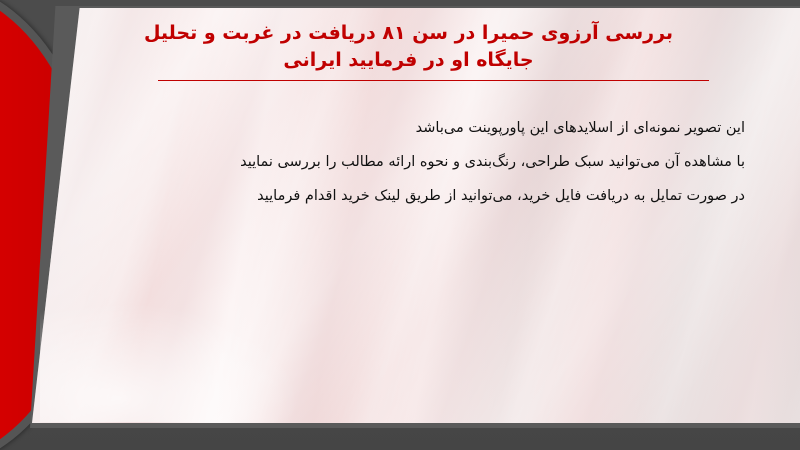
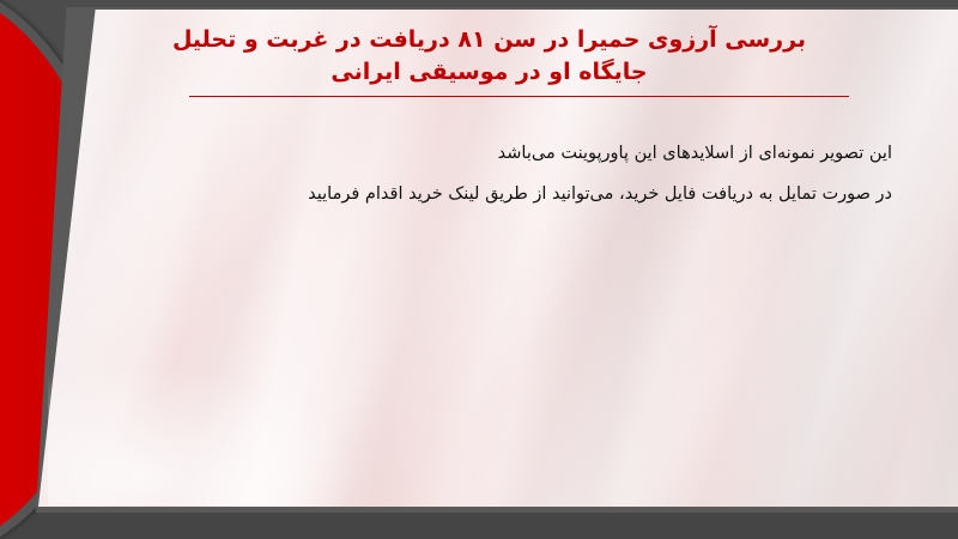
  بررسی آرزوی حمیرا در سن ۸۱ دریافت در غربت و تحلیل
- جایگاه او در فرمایید ایرانی
+ جایگاه او در موسیقی ایرانی
  این تصویر نمونه‌ای از اسلایدهای این پاورپوینت می‌باشد
- با مشاهده آن میتوانید سبک طراحی، رنگ‌بندی و نحوه ارائه مطالب را بررسی نمایید
  در صورت تمایل به دریافت فایل خرید، می‌توانید از طریق لینک خرید اقدام فرمایید
